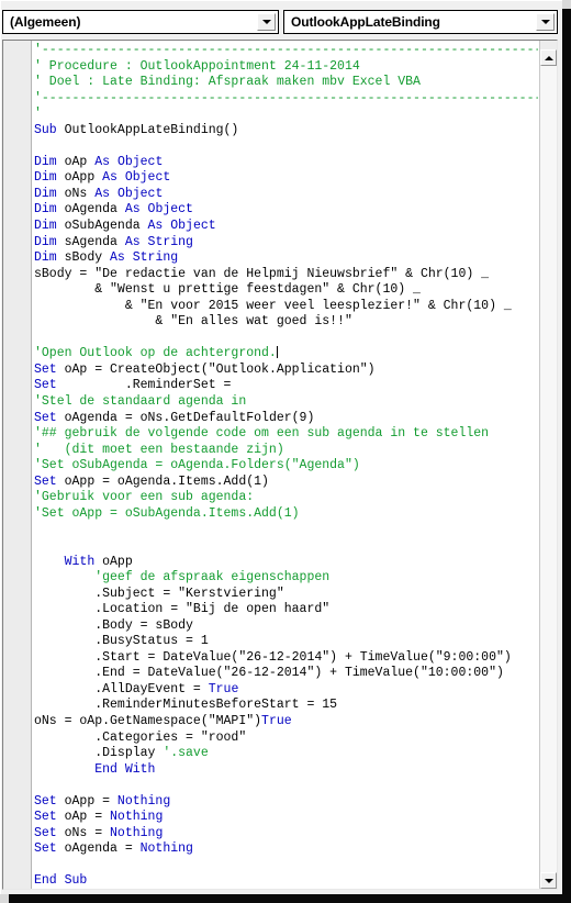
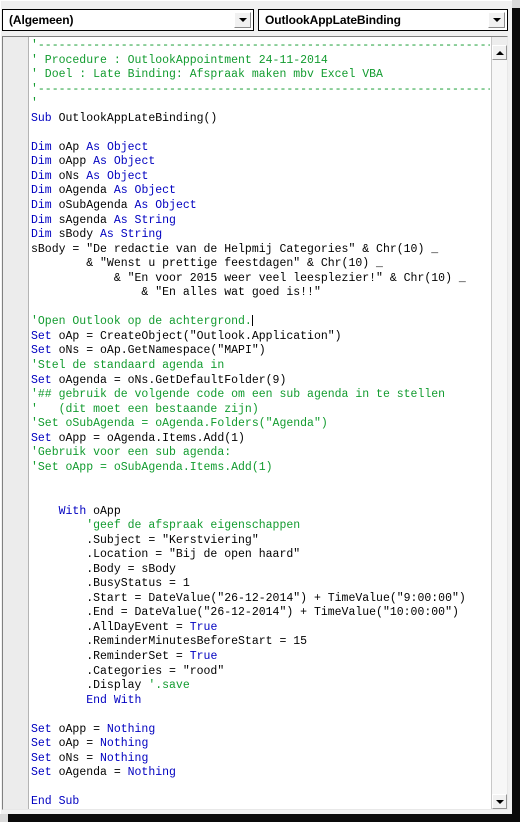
  (Algemeen)
  OutlookAppLateBinding
  '------------------------------------------------------------------
  ' Procedure : OutlookAppointment 24-11-2014
  ' Doel : Late Binding: Afspraak maken mbv Excel VBA
  '------------------------------------------------------------------
  '
  Sub OutlookAppLateBinding()
  Dim oAp As Object
  Dim oApp As Object
  Dim oNs As Object
  Dim oAgenda As Object
  Dim oSubAgenda As Object
  Dim sAgenda As String
  Dim sBody As String
- sBody = "De redactie van de Helpmij Nieuwsbrief" & Chr(10) _
+ sBody = "De redactie van de Helpmij Categories" & Chr(10) _
  & "Wenst u prettige feestdagen" & Chr(10) _
  & "En voor 2015 weer veel leesplezier!" & Chr(10) _
  & "En alles wat goed is!!"
  'Open Outlook op de achtergrond.
  Set oAp = CreateObject("Outlook.Application")
- Set .ReminderSet =
+ Set oNs = oAp.GetNamespace("MAPI")
  'Stel de standaard agenda in
  Set oAgenda = oNs.GetDefaultFolder(9)
  '## gebruik de volgende code om een sub agenda in te stellen
  ' (dit moet een bestaande zijn)
  'Set oSubAgenda = oAgenda.Folders("Agenda")
  Set oApp = oAgenda.Items.Add(1)
  'Gebruik voor een sub agenda:
  'Set oApp = oSubAgenda.Items.Add(1)
  With oApp
  'geef de afspraak eigenschappen
  .Subject = "Kerstviering"
  .Location = "Bij de open haard"
  .Body = sBody
  .BusyStatus = 1
  .Start = DateValue("26-12-2014") + TimeValue("9:00:00")
  .End = DateValue("26-12-2014") + TimeValue("10:00:00")
  .AllDayEvent = True
  .ReminderMinutesBeforeStart = 15
- oNs = oAp.GetNamespace("MAPI")True
+ .ReminderSet = True
  .Categories = "rood"
  .Display '.save
  End With
  Set oApp = Nothing
  Set oAp = Nothing
  Set oNs = Nothing
  Set oAgenda = Nothing
  End Sub
